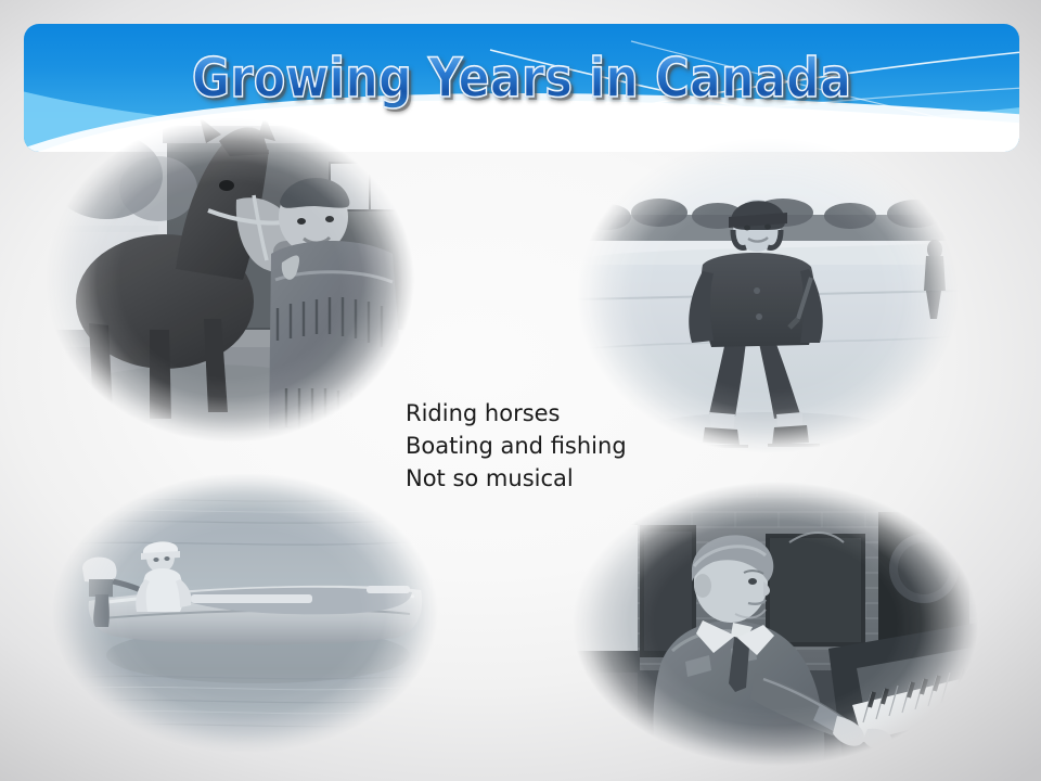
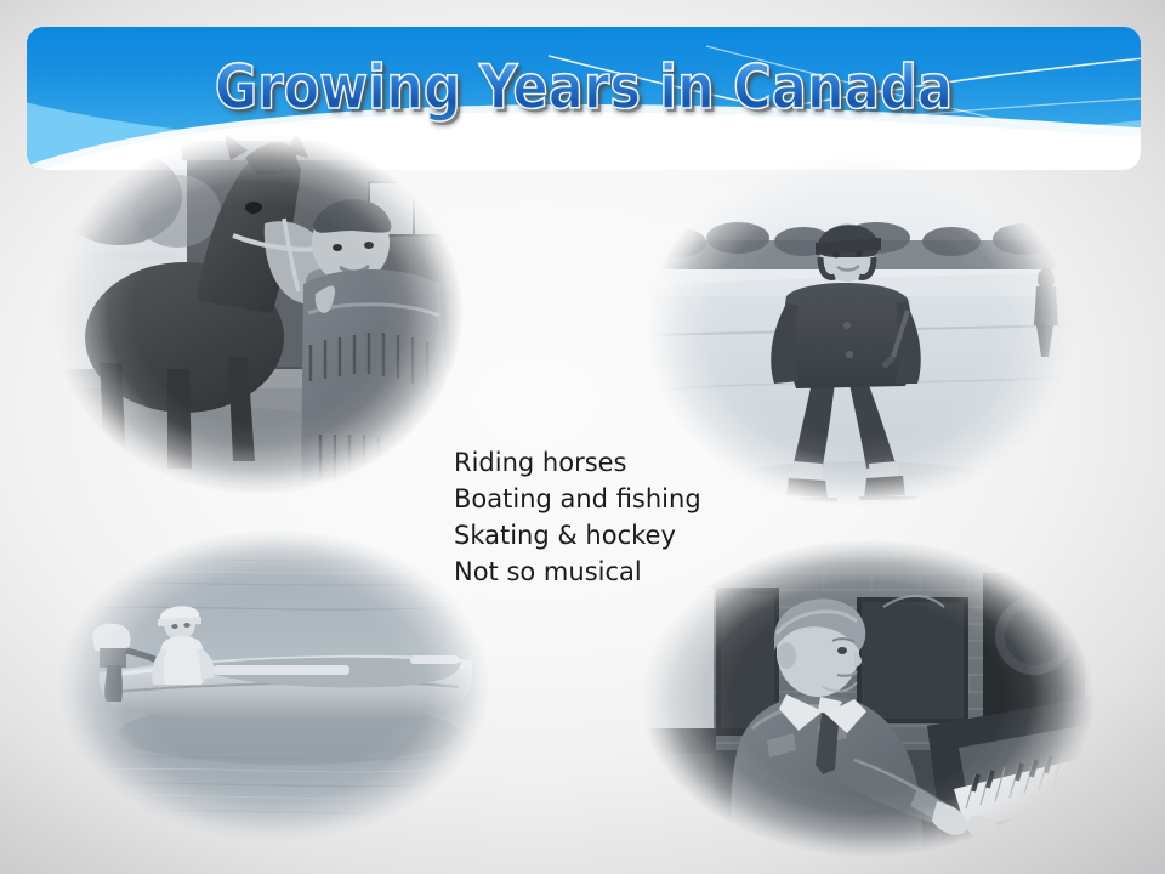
  Growing Years in Canada
  Riding horses
  Boating and fishing
+ Skating & hockey
  Not so musical
